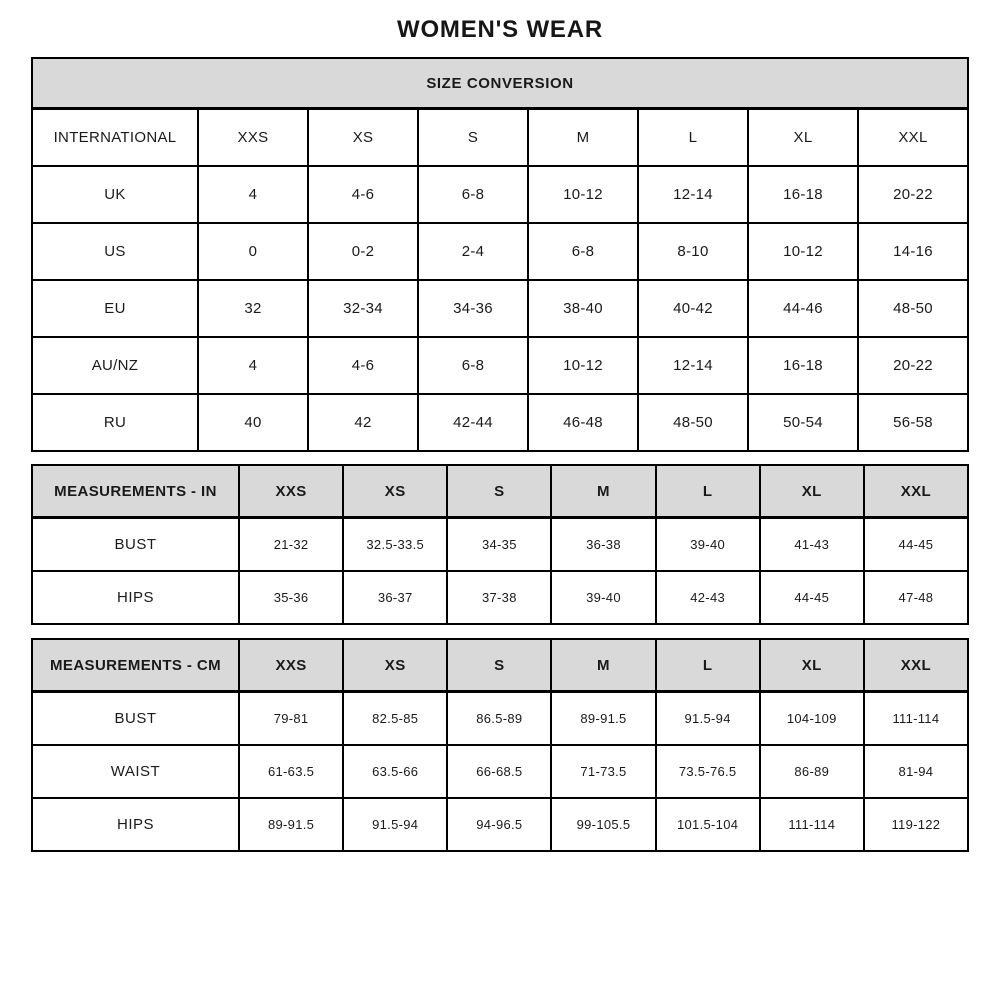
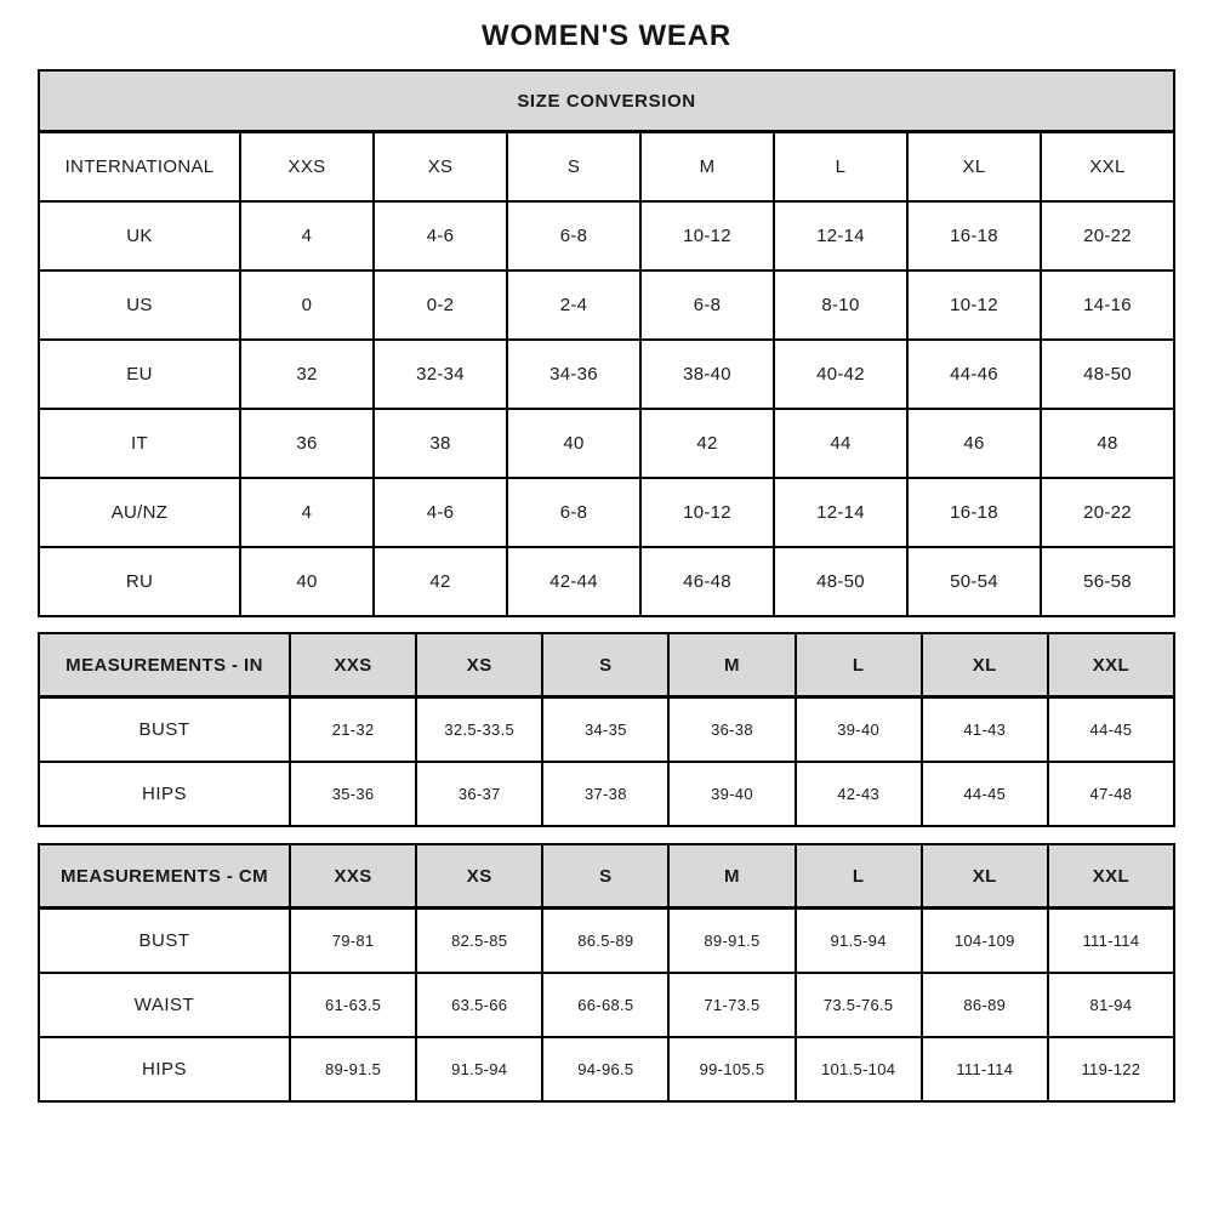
  WOMEN'S WEAR
  SIZE CONVERSION
  INTERNATIONAL	XXS	XS	S	M	L	XL	XXL
  UK	4	4-6	6-8	10-12	12-14	16-18	20-22
  US	0	0-2	2-4	6-8	8-10	10-12	14-16
  EU	32	32-34	34-36	38-40	40-42	44-46	48-50
+ IT	36	38	40	42	44	46	48
  AU/NZ	4	4-6	6-8	10-12	12-14	16-18	20-22
  RU	40	42	42-44	46-48	48-50	50-54	56-58
  MEASUREMENTS - IN	XXS	XS	S	M	L	XL	XXL
  BUST	21-32	32.5-33.5	34-35	36-38	39-40	41-43	44-45
  HIPS	35-36	36-37	37-38	39-40	42-43	44-45	47-48
  MEASUREMENTS - CM	XXS	XS	S	M	L	XL	XXL
  BUST	79-81	82.5-85	86.5-89	89-91.5	91.5-94	104-109	111-114
  WAIST	61-63.5	63.5-66	66-68.5	71-73.5	73.5-76.5	86-89	81-94
  HIPS	89-91.5	91.5-94	94-96.5	99-105.5	101.5-104	111-114	119-122
